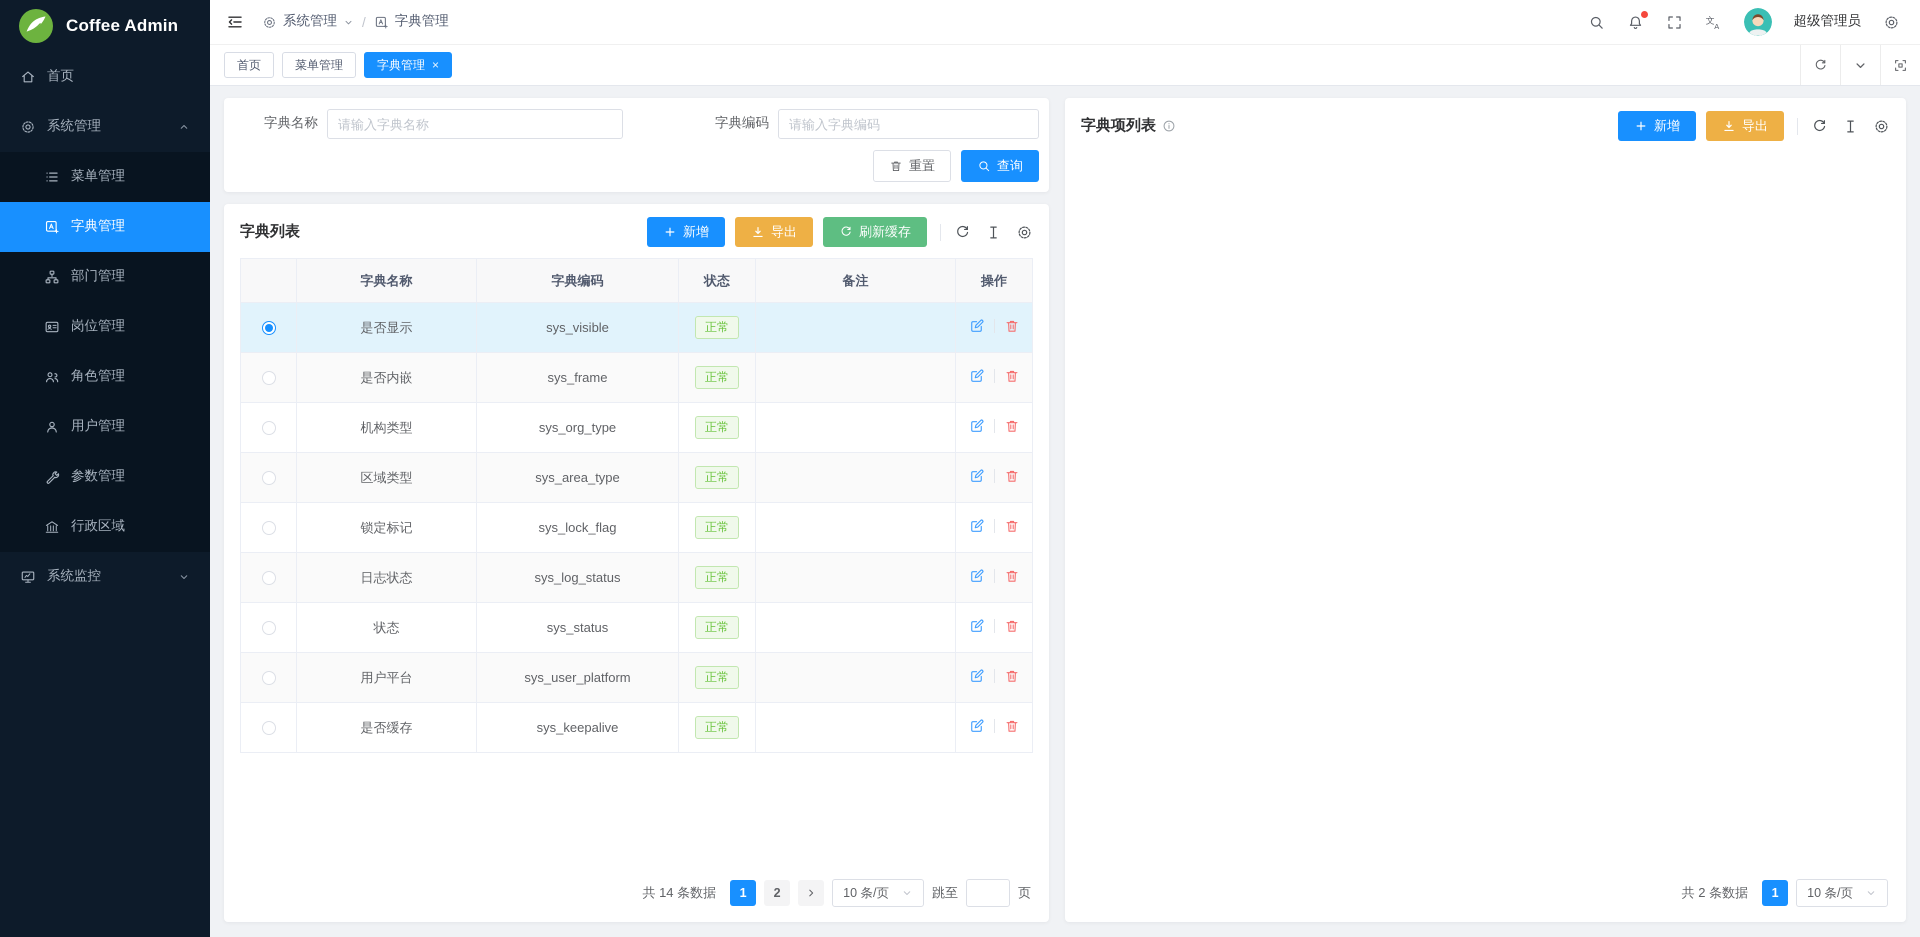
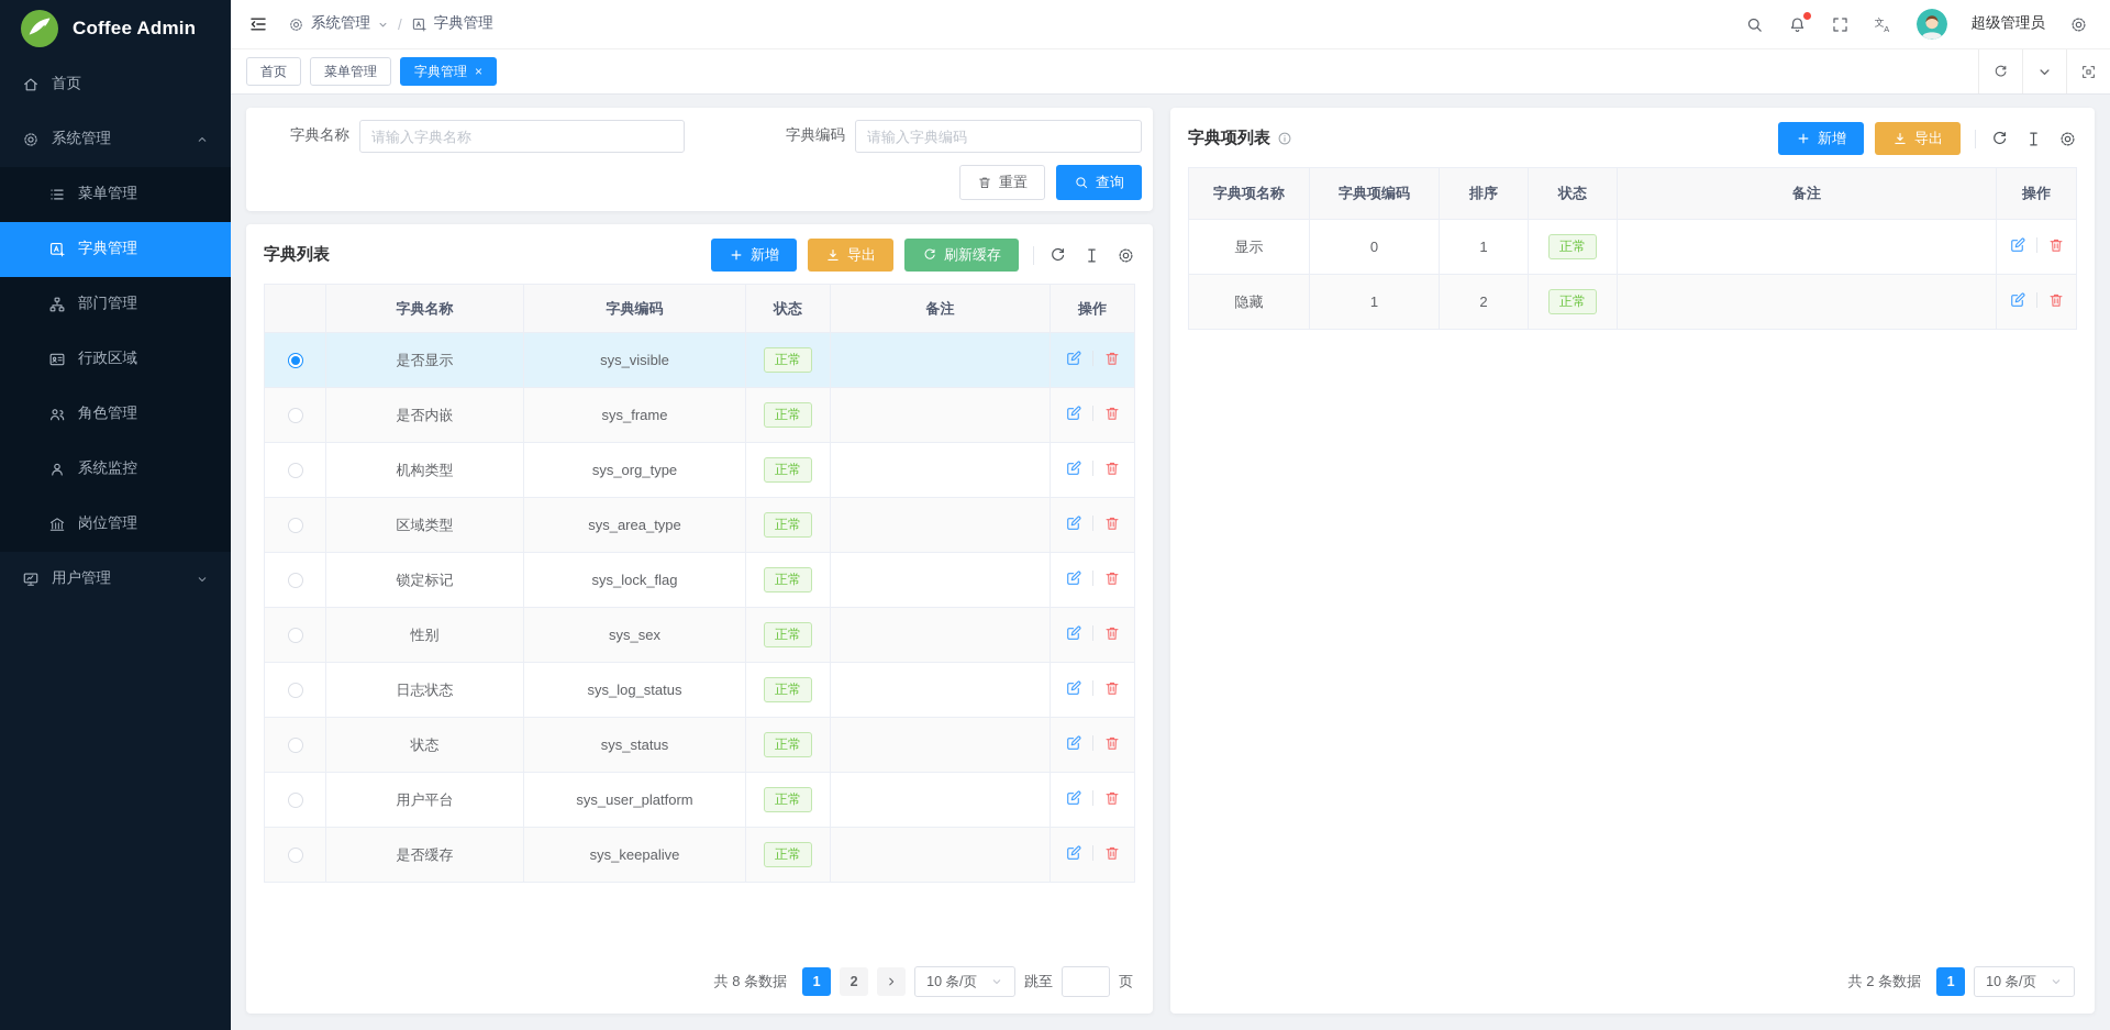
  Coffee Admin
  首页
  系统管理
  菜单管理
  字典管理
  部门管理
- 岗位管理
+ 行政区域
  角色管理
- 用户管理
+ 系统监控
- 参数管理
- 行政区域
+ 岗位管理
- 系统监控
+ 用户管理
  系统管理
  /
  字典管理
  文
  A
  超级管理员
  首页
  菜单管理
  字典管理
  ×
  字典名称
  请输入字典名称
  字典编码
  请输入字典编码
  重置
  查询
  字典列表
  新增
  导出
  刷新缓存
  	字典名称	字典编码	状态	备注	操作
  	是否显示	sys_visible	正常
  	是否内嵌	sys_frame	正常
  	机构类型	sys_org_type	正常
  	区域类型	sys_area_type	正常
  	锁定标记	sys_lock_flag	正常
+ 	性别	sys_sex	正常
  	日志状态	sys_log_status	正常
  	状态	sys_status	正常
  	用户平台	sys_user_platform	正常
  	是否缓存	sys_keepalive	正常
- 共 14 条数据
+ 共 8 条数据
  1
  2
  10 条/页
  跳至
  页
  字典项列表
  新增
  导出
+ 字典项名称	字典项编码	排序	状态	备注	操作
+ 显示	0	1	正常
+ 隐藏	1	2	正常
  共 2 条数据
  1
  10 条/页
